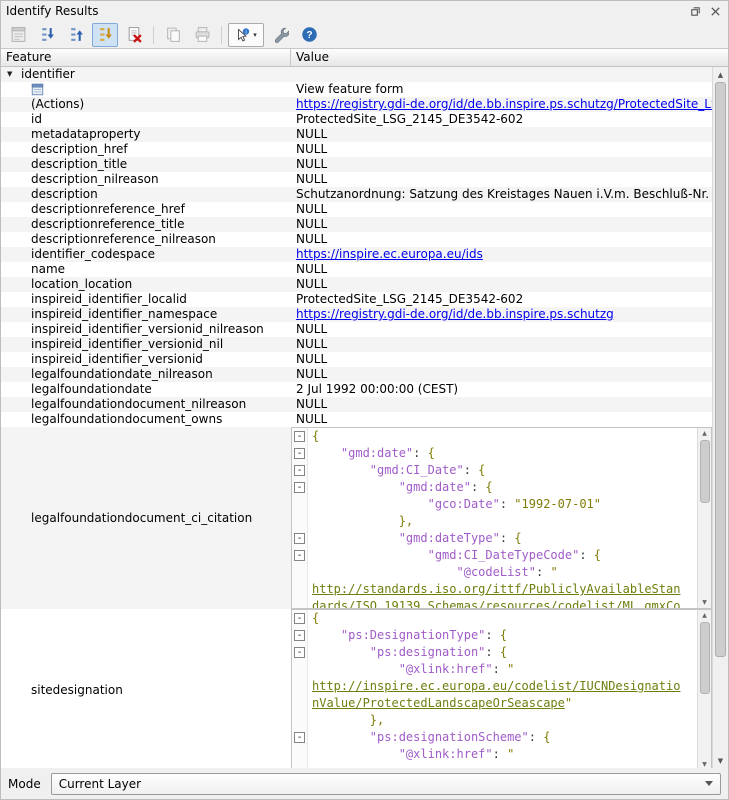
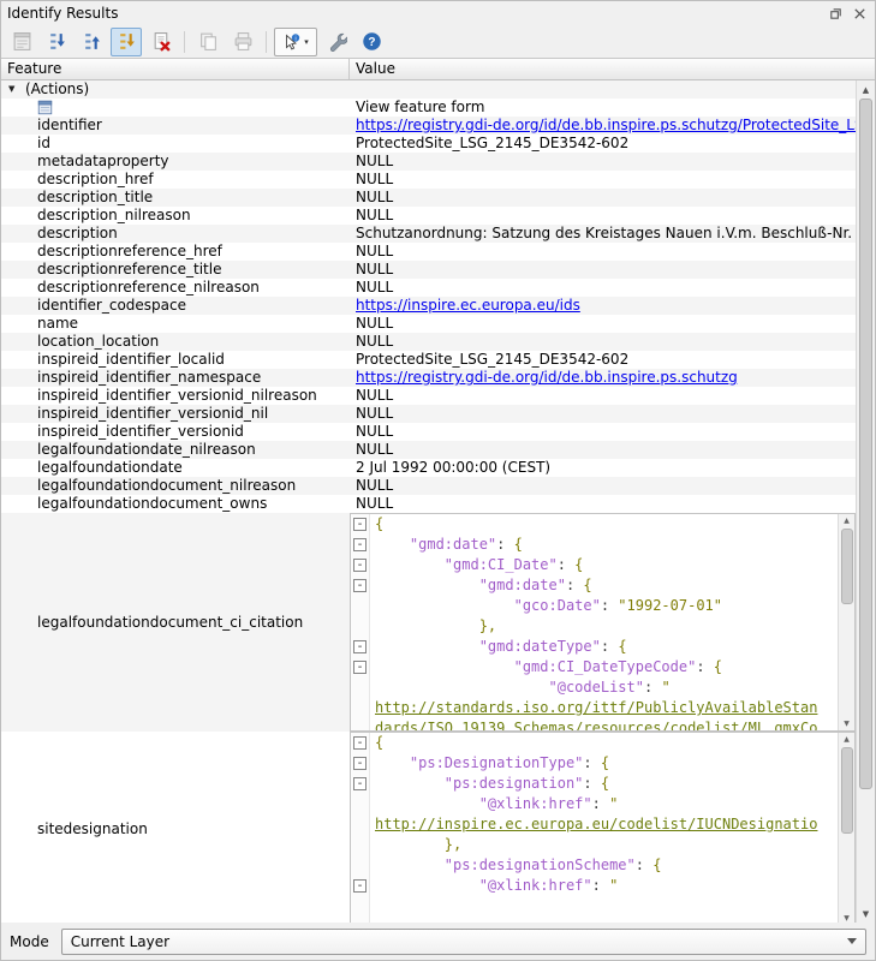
  Identify Results
  ?
  Feature
  Value
  ▼
- identifier
+ (Actions)
  View feature form
- (Actions)
+ identifier
  https://registry.gdi-de.org/id/de.bb.inspire.ps.schutzg/ProtectedSite_L
  id
  ProtectedSite_LSG_2145_DE3542-602
  metadataproperty
  NULL
  description_href
  NULL
  description_title
  NULL
  description_nilreason
  NULL
  description
  Schutzanordnung: Satzung des Kreistages Nauen i.V.m. Beschluß-Nr.
  descriptionreference_href
  NULL
  descriptionreference_title
  NULL
  descriptionreference_nilreason
  NULL
  identifier_codespace
  https://inspire.ec.europa.eu/ids
  name
  NULL
  location_location
  NULL
  inspireid_identifier_localid
  ProtectedSite_LSG_2145_DE3542-602
  inspireid_identifier_namespace
  https://registry.gdi-de.org/id/de.bb.inspire.ps.schutzg
  inspireid_identifier_versionid_nilreason
  NULL
  inspireid_identifier_versionid_nil
  NULL
  inspireid_identifier_versionid
  NULL
  legalfoundationdate_nilreason
  NULL
  legalfoundationdate
  2 Jul 1992 00:00:00 (CEST)
  legalfoundationdocument_nilreason
  NULL
  legalfoundationdocument_owns
  NULL
  legalfoundationdocument_ci_citation
  -
  -
  -
  -
  -
  -
  {
  "gmd:date": {
  "gmd:CI_Date": {
  "gmd:date": {
  "gco:Date": "1992-07-01"
  },
  "gmd:dateType": {
  "gmd:CI_DateTypeCode": {
  "@codeList": "
  http://standards.iso.org/ittf/PubliclyAvailableStan
  dards/ISO_19139_Schemas/resources/codelist/ML_gmxCo
  sitedesignation
  -
  -
  -
  -
  {
  "ps:DesignationType": {
  "ps:designation": {
  "@xlink:href": "
  http://inspire.ec.europa.eu/codelist/IUCNDesignatio
- nValue/ProtectedLandscapeOrSeascape"
  },
  "ps:designationScheme": {
  "@xlink:href": "
  ▲
  ▼
  Mode
  Current Layer
